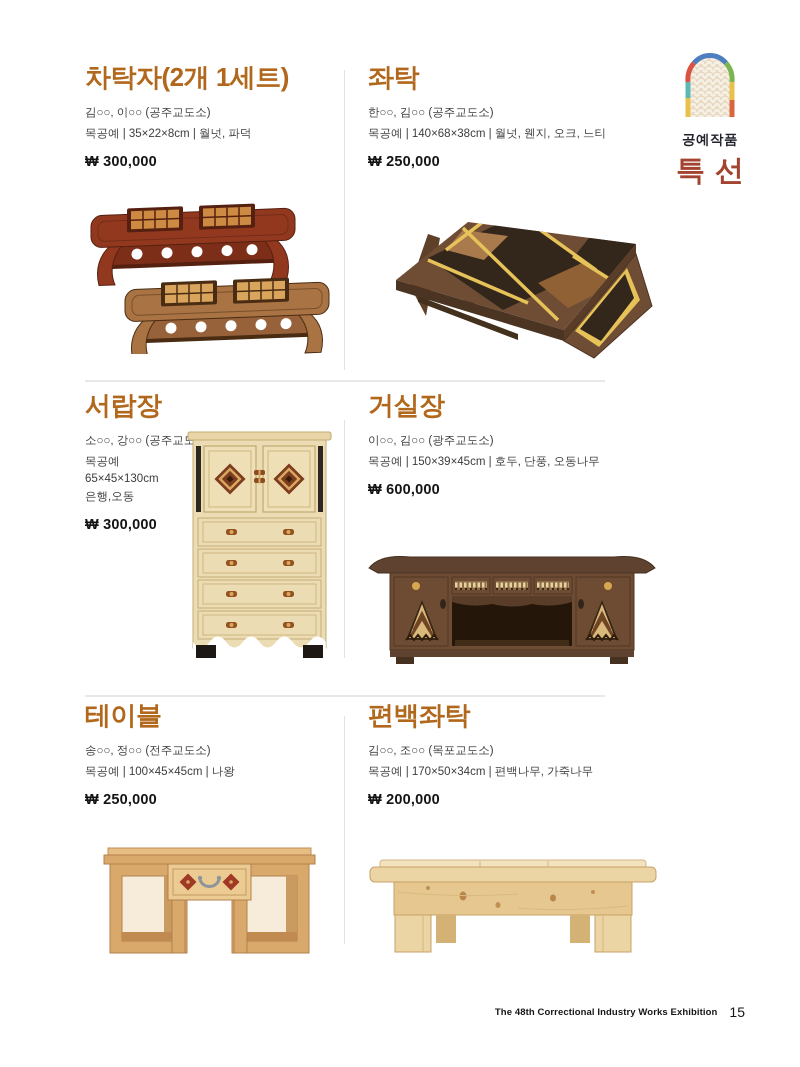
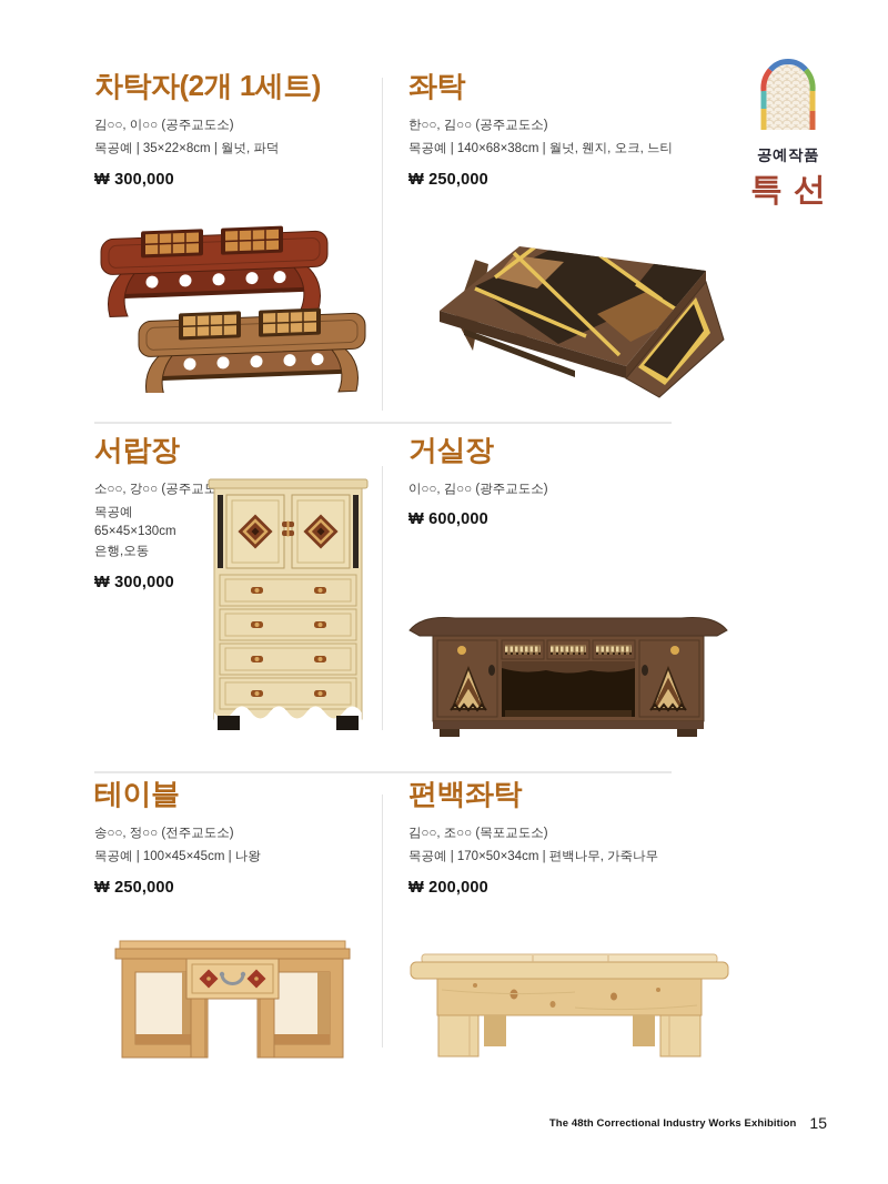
  공예작품
  특선
  차탁자(2개 1세트)
  김○○, 이○○ (공주교도소)
  목공예 | 35×22×8cm | 월넛, 파덕
  ₩ 300,000
  좌탁
  한○○, 김○○ (공주교도소)
  목공예 | 140×68×38cm | 월넛, 웬지, 오크, 느티
  ₩ 250,000
  서랍장
  소○○, 강○○ (공주교도
  목공예
  65×45×130cm
  은행,오동
  ₩ 300,000
  거실장
  이○○, 김○○ (광주교도소)
- 목공예 | 150×39×45cm | 호두, 단풍, 오동나무
  ₩ 600,000
  테이블
  송○○, 정○○ (전주교도소)
  목공예 | 100×45×45cm | 나왕
  ₩ 250,000
  편백좌탁
  김○○, 조○○ (목포교도소)
  목공예 | 170×50×34cm | 편백나무, 가죽나무
  ₩ 200,000
  The 48th Correctional Industry Works Exhibition
  15
